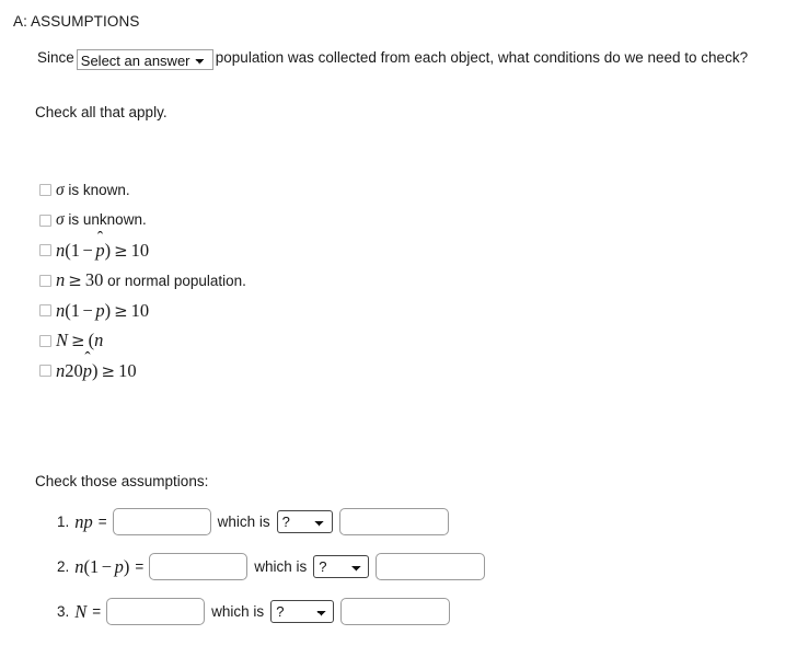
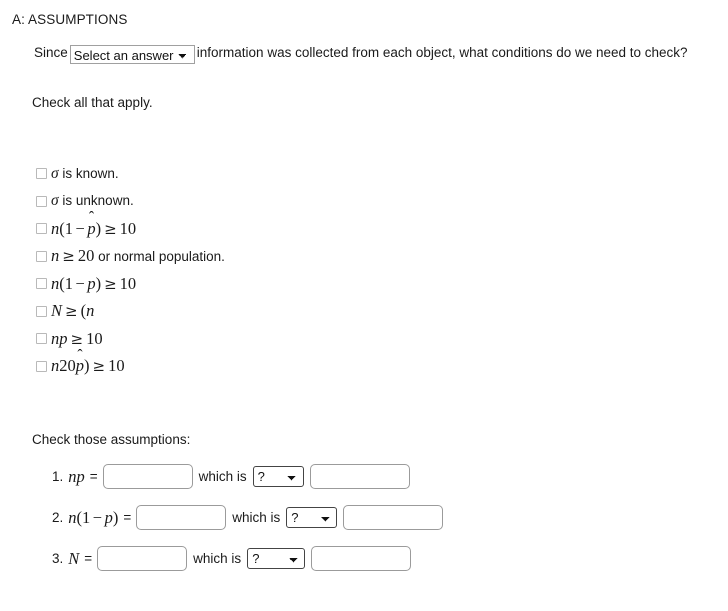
  A: ASSUMPTIONS
- Since Select an answer population was collected from each object, what conditions do we need to check?
+ Since Select an answer information was collected from each object, what conditions do we need to check?
  Check all that apply.
  σ is known.
  σ is unknown.
  n(1 − p
  ˆ
  ) ≥ 10
- n ≥ 30 or normal population.
+ n ≥ 20 or normal population.
  n(1 − p) ≥ 10
  N ≥ (n
+ np ≥ 10
  n20p
  ˆ
  ) ≥ 10
  Check those assumptions:
  1.
  np
  =
  which is
  ?
  2.
  n(1 − p)
  =
  which is
  ?
  3.
  N
  =
  which is
  ?
